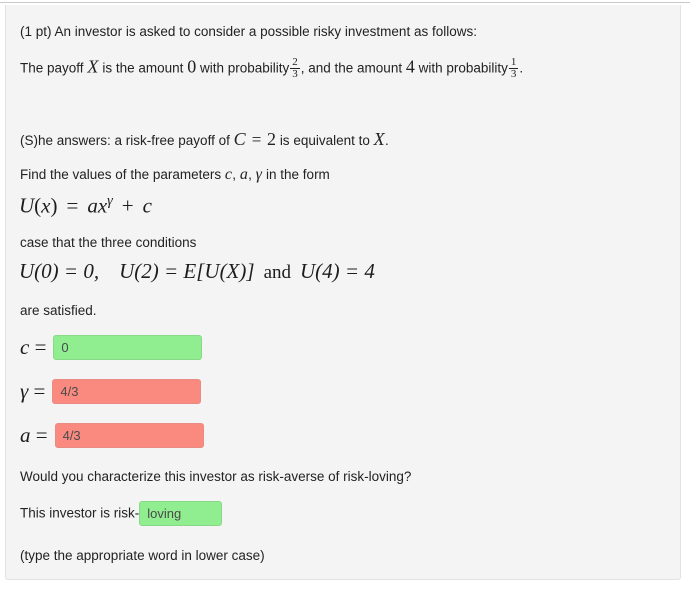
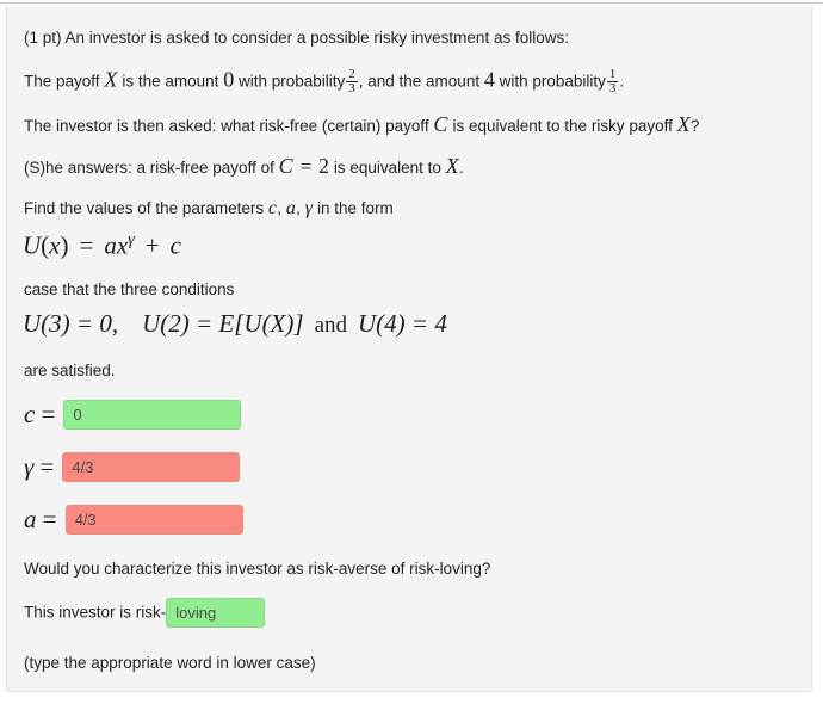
  (1 pt) An investor is asked to consider a possible risky investment as follows:
  The payoff X is the amount 0 with probability
  2
  3
  , and the amount 4 with probability
  1
  3
  .
+ The investor is then asked: what risk-free (certain) payoff C is equivalent to the risky payoff X?
  (S)he answers: a risk-free payoff of C = 2 is equivalent to X.
  Find the values of the parameters c, a, γ in the form
  U(x) = axγ + c
  case that the three conditions
- U(0) = 0, U(2) = E[U(X)] and U(4) = 4
+ U(3) = 0, U(2) = E[U(X)] and U(4) = 4
  are satisfied.
  c =
  0
  γ =
  4/3
  a =
  4/3
  Would you characterize this investor as risk-averse of risk-loving?
  This investor is risk- loving
  (type the appropriate word in lower case)
